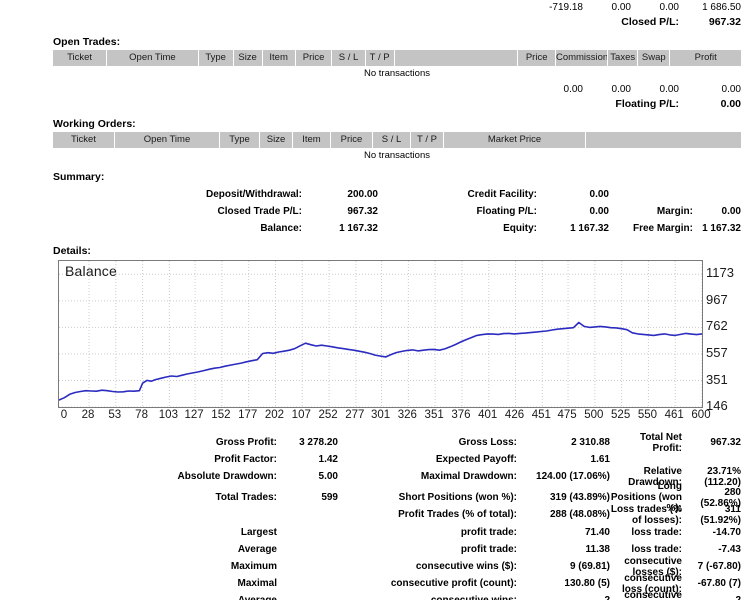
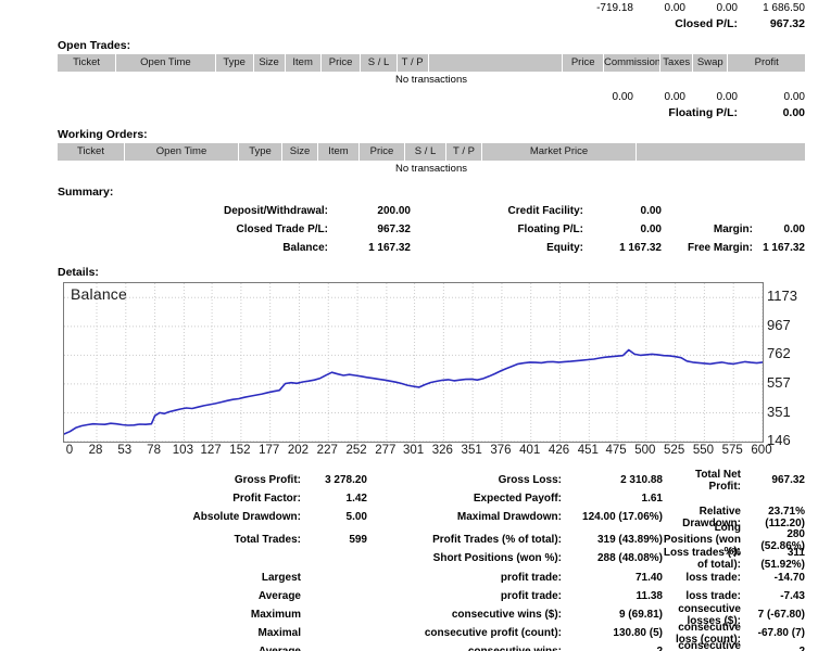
  -719.18
  0.00
  0.00
  1 686.50
  Closed P/L:
  967.32
  Open Trades:
  Ticket
  Open Time
  Type
  Size
  Item
  Price
  S / L
  T / P
  Price
  Commission
  Taxes
  Swap
  Profit
  No transactions
  0.00
  0.00
  0.00
  0.00
  Floating P/L:
  0.00
  Working Orders:
  Ticket
  Open Time
  Type
  Size
  Item
  Price
  S / L
  T / P
  Market Price
  No transactions
  Summary:
  Deposit/Withdrawal:
  200.00
  Credit Facility:
  0.00
  Closed Trade P/L:
  967.32
  Floating P/L:
  0.00
  Margin:
  0.00
  Balance:
  1 167.32
  Equity:
  1 167.32
  Free Margin:
  1 167.32
  Details:
  Balance
  1173
  967
  762
  557
  351
  146
  0
  28
  53
  78
  103
  127
  152
  177
  202
- 107
+ 227
  252
  277
  301
  326
  351
  376
  401
  426
  451
  475
  500
  525
  550
- 461
+ 575
  600
  Gross Profit:
  3 278.20
  Gross Loss:
  2 310.88
  Total Net Profit:
  967.32
  Profit Factor:
  1.42
  Expected Payoff:
  1.61
  Absolute Drawdown:
  5.00
  Maximal Drawdown:
  124.00 (17.06%)
  Relative Drawdown:
  23.71% (112.20)
  Total Trades:
  599
- Short Positions (won %):
+ Profit Trades (% of total):
  319 (43.89%)
  Long Positions (won %):
  280 (52.86%)
- Profit Trades (% of total):
+ Short Positions (won %):
  288 (48.08%)
- Loss trades (% of losses):
+ Loss trades (% of total):
  311 (51.92%)
  Largest
  profit trade:
  71.40
  loss trade:
  -14.70
  Average
  profit trade:
  11.38
  loss trade:
  -7.43
  Maximum
  consecutive wins ($):
  9 (69.81)
  consecutive losses ($):
  7 (-67.80)
  Maximal
  consecutive profit (count):
  130.80 (5)
  consecutive loss (count):
  -67.80 (7)
